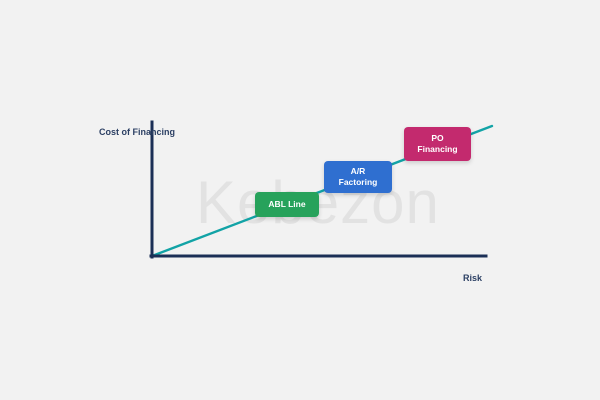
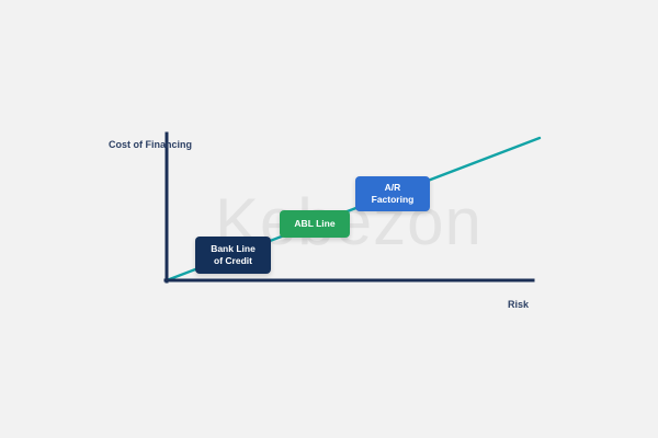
  Kezon
  Cost of Financing
  Risk
+ Bank Line
+ of Credit
  ABL Line
  A/R
  Factoring
- PO
- Financing
